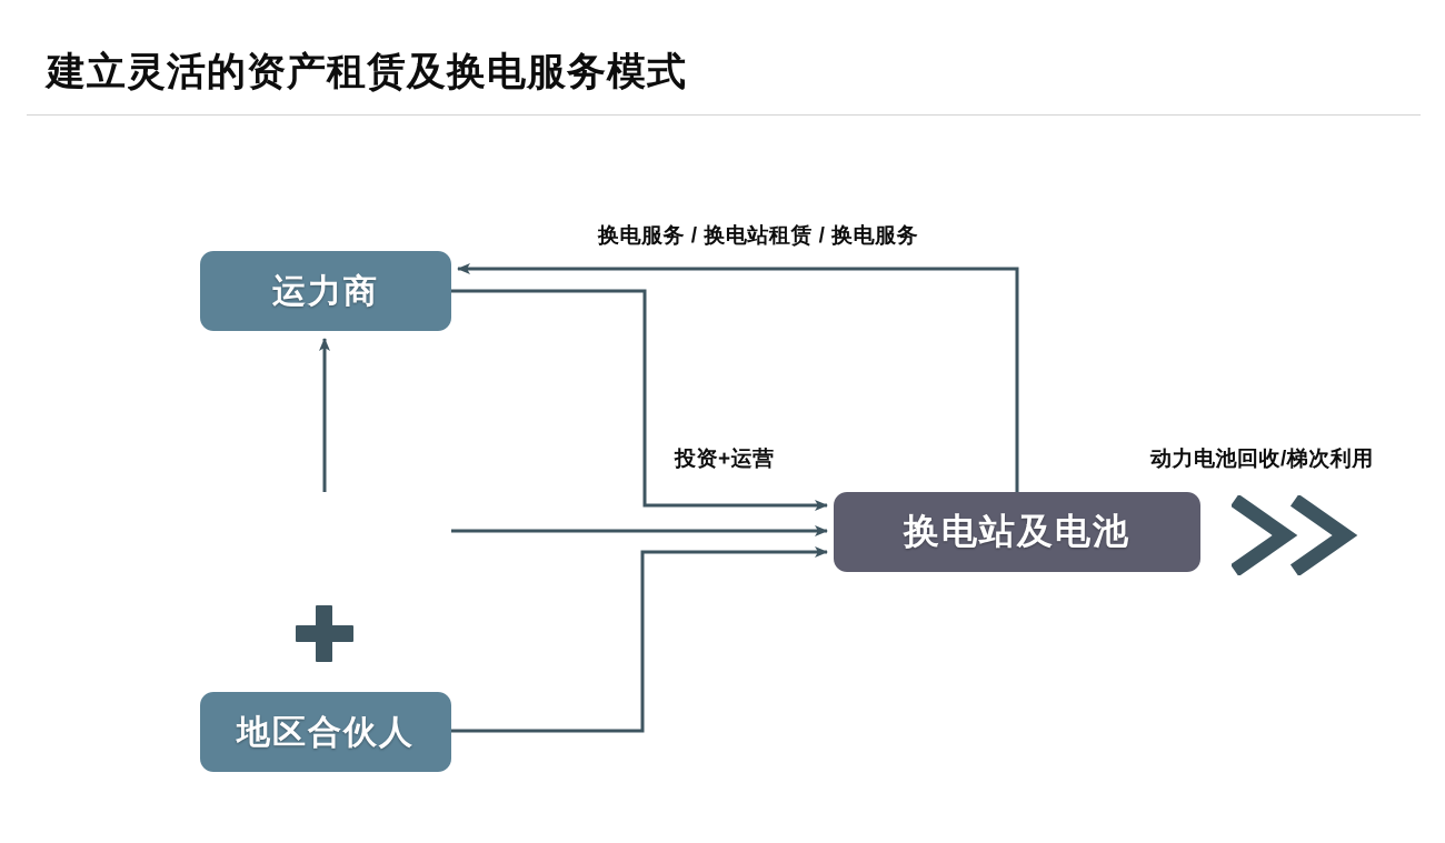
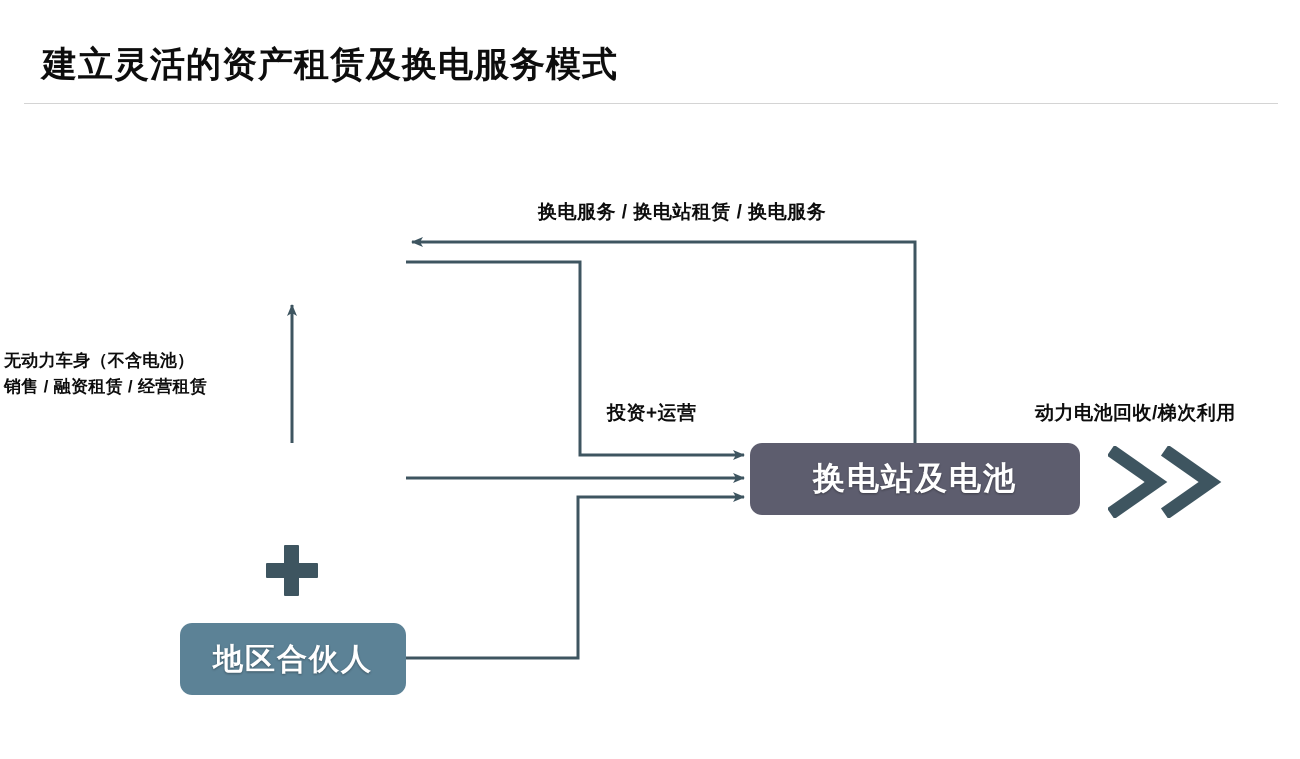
  建立灵活的资产租赁及换电服务模式
- 运力商
  地区合伙人
  换电站及电池
  换电服务 / 换电站租赁 / 换电服务
+ 无动力车身（不含电池）
+ 销售 / 融资租赁 / 经营租赁
  投资+运营
  动力电池回收/梯次利用
